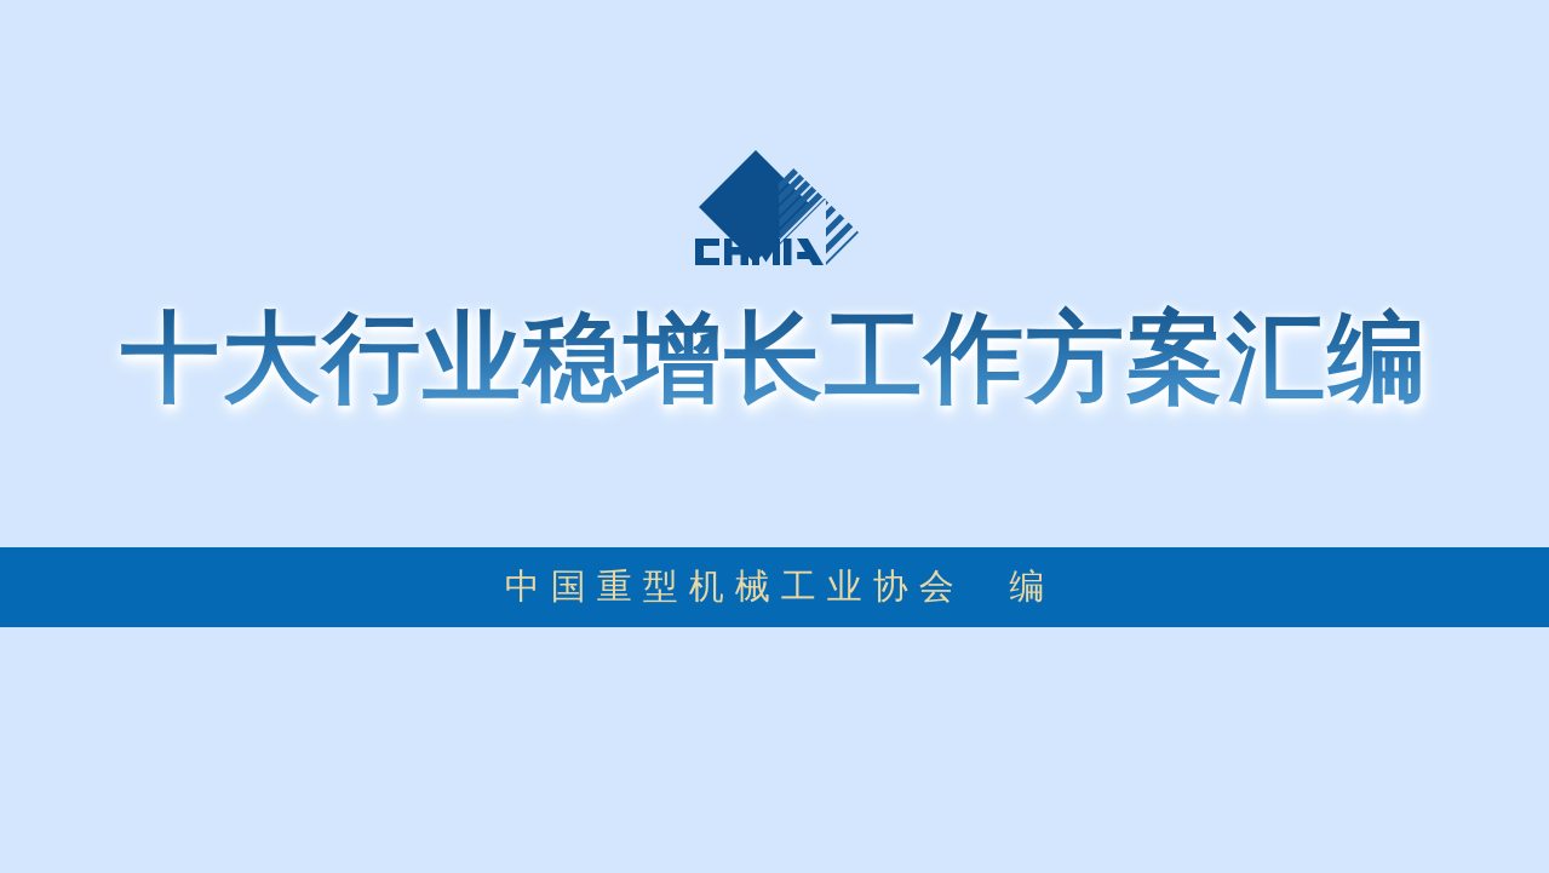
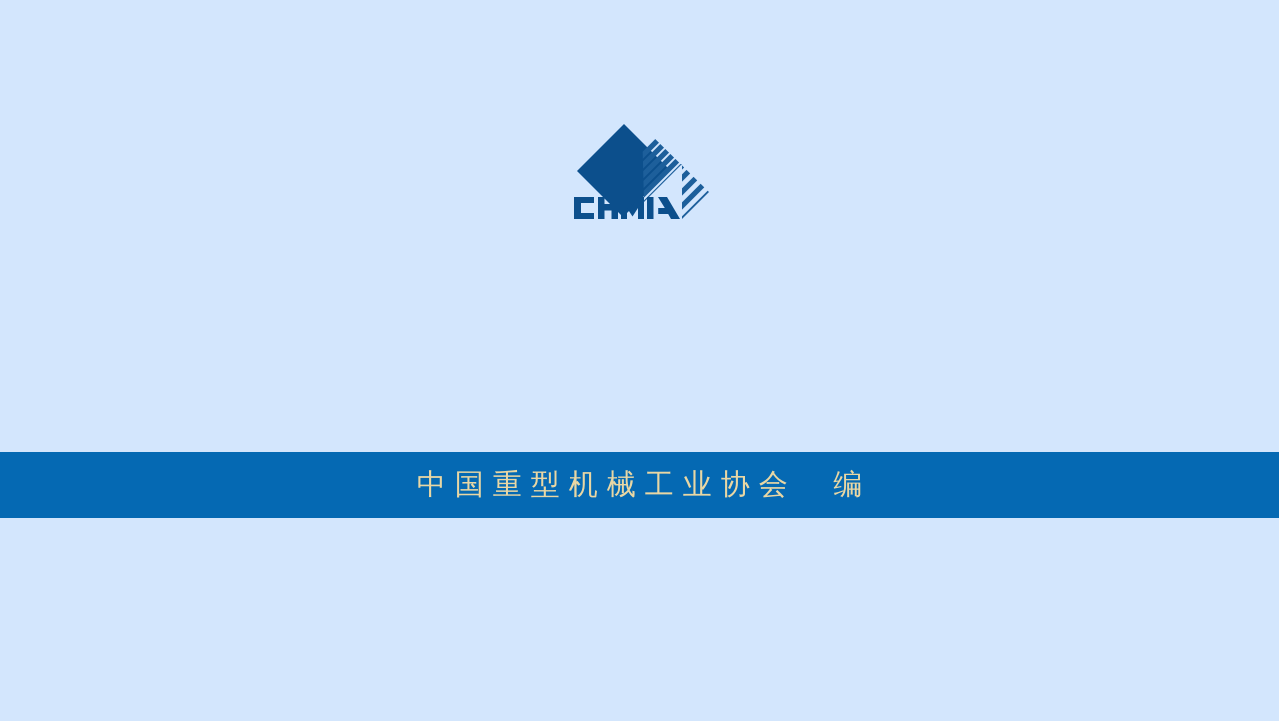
- 十大行业稳增长工作方案汇编
  中国重型机械工业协会 编
